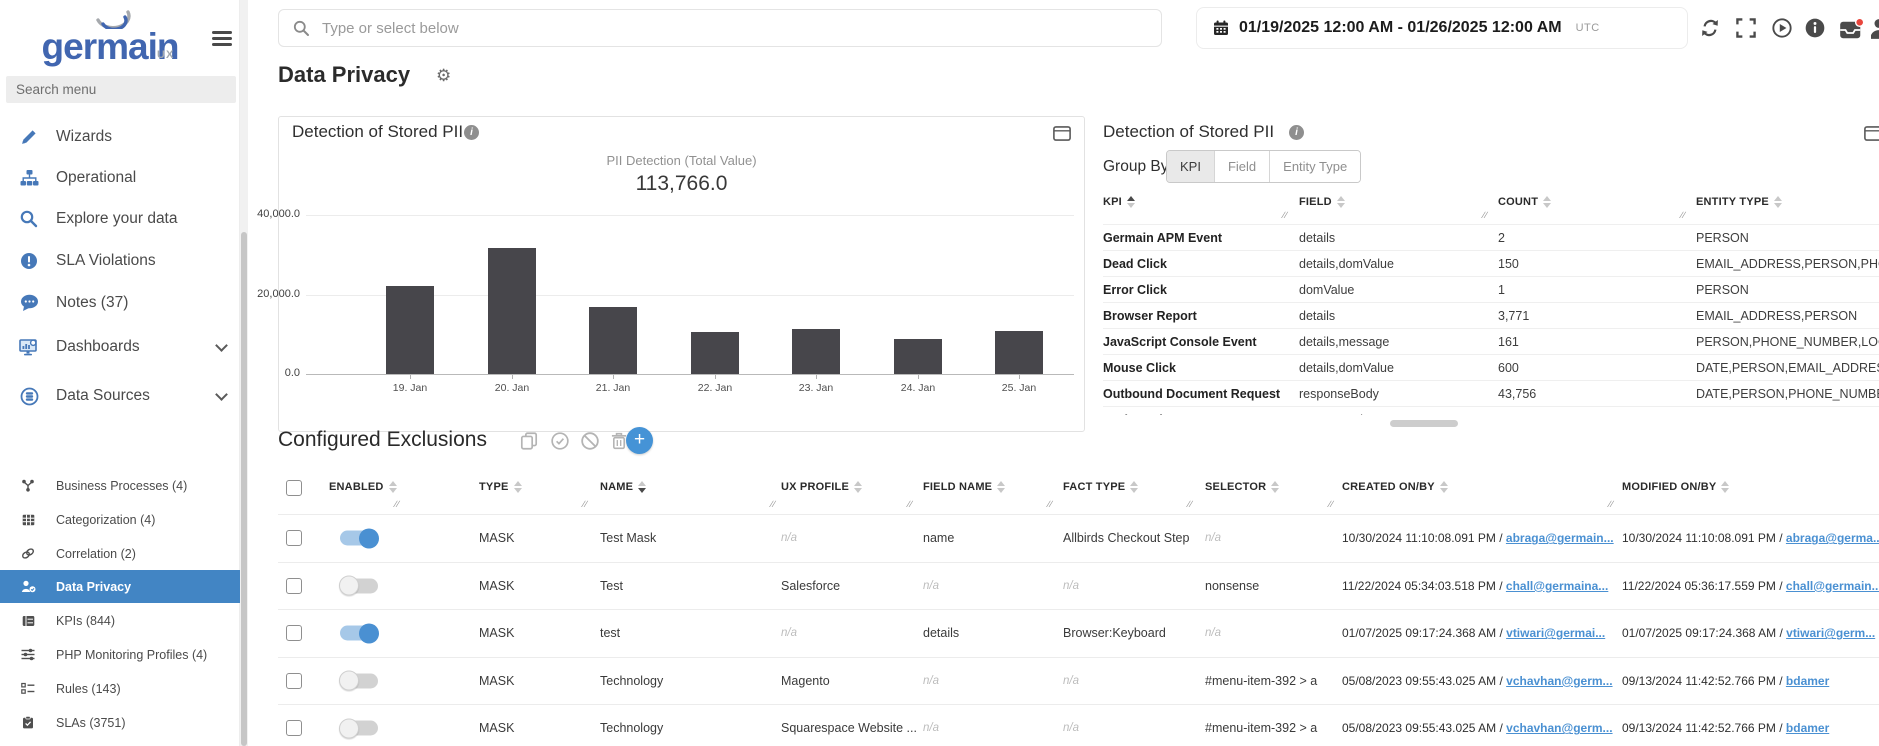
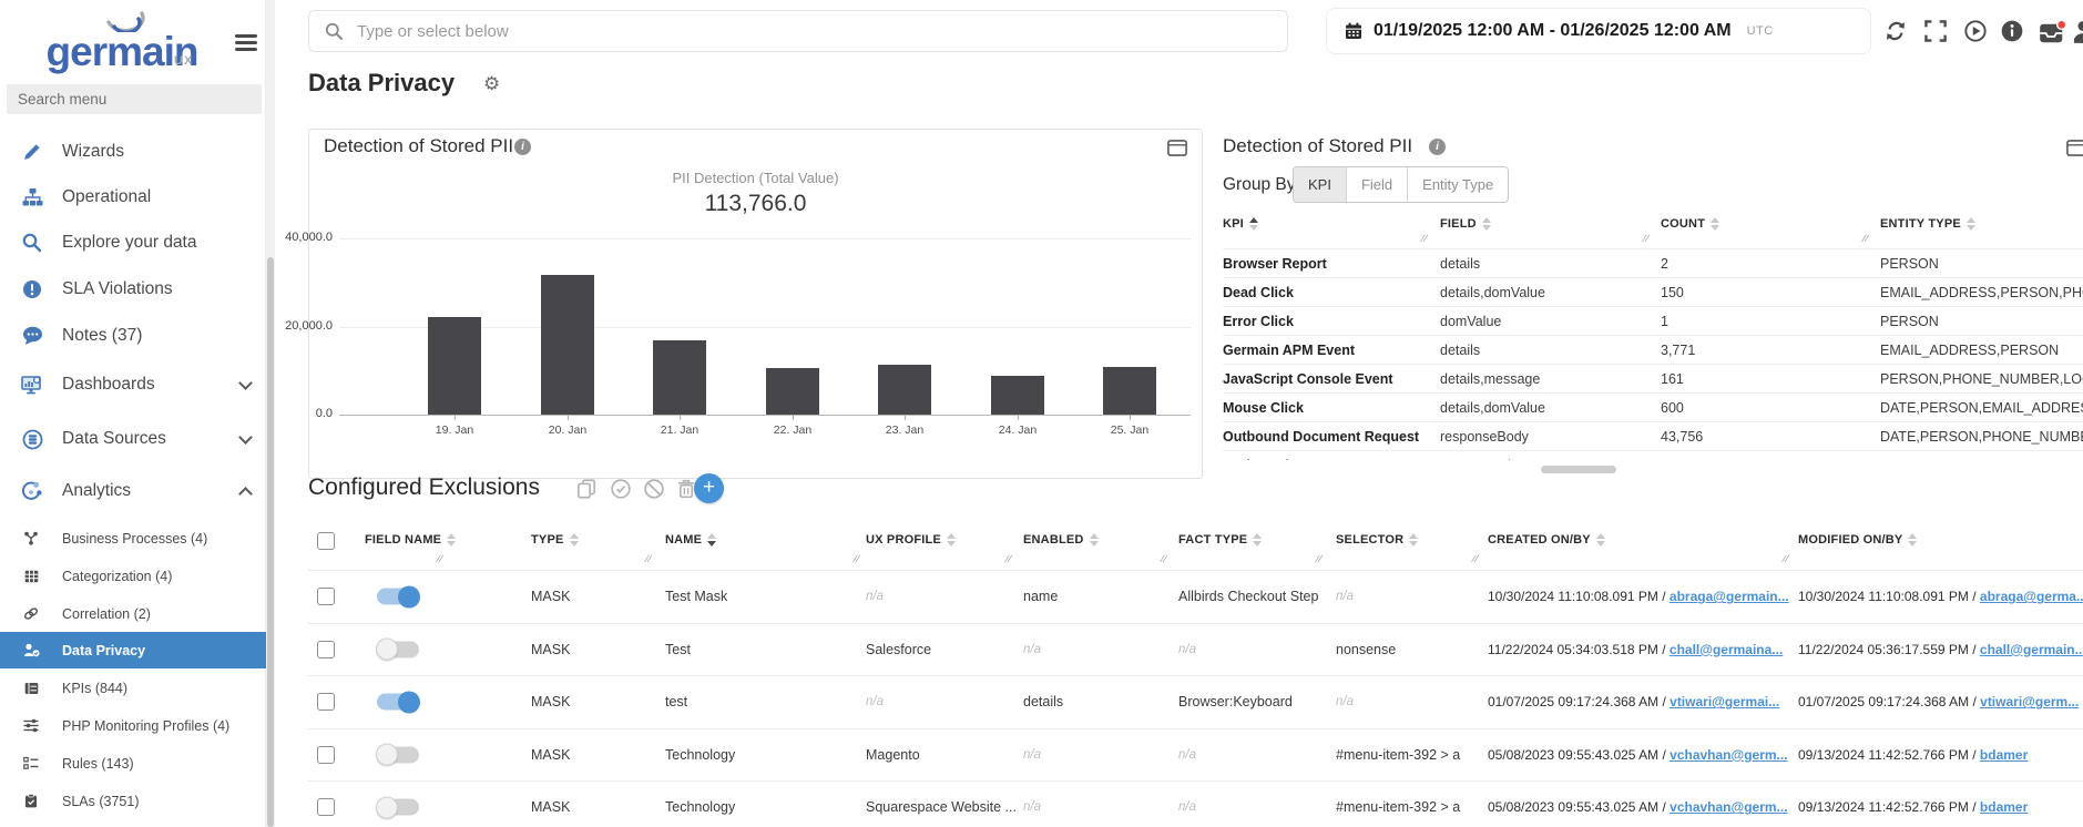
  germain
  UX
  Search menu
  Wizards
  Operational
  Explore your data
  SLA Violations
  Notes (37)
  Dashboards
  Data Sources
+ Analytics
  Business Processes (4)
  Categorization (4)
  Correlation (2)
  Data Privacy
  KPIs (844)
  PHP Monitoring Profiles (4)
  Rules (143)
  SLAs (3751)
  Type or select below
  01/19/2025 12:00 AM - 01/26/2025 12:00 AM
  UTC
  Data Privacy
  ⚙
  Detection of Stored PII
  PII Detection (Total Value)
  113,766.0
  40,000.0
  20,000.0
  0.0
  19. Jan
  20. Jan
  21. Jan
  22. Jan
  23. Jan
  24. Jan
  25. Jan
  Detection of Stored PII
  Group By
  KPI
  Field
  Entity Type
  KPI
  FIELD
  COUNT
  ENTITY TYPE
- Germain APM Event
+ Browser Report
  details
  2
  PERSON
  Dead Click
  details,domValue
  150
  EMAIL_ADDRESS,PERSON,PH
  Error Click
  domValue
  1
  PERSON
- Browser Report
+ Germain APM Event
  details
  3,771
  EMAIL_ADDRESS,PERSON
  JavaScript Console Event
  details,message
  161
  PERSON,PHONE_NUMBER,LO
  Mouse Click
  details,domValue
  600
  DATE,PERSON,EMAIL_ADDRE
  Outbound Document Request
  responseBody
  43,756
  DATE,PERSON,PHONE_NUMB
  Configured Exclusions
- ENABLED
+ FIELD NAME
  TYPE
  NAME
  UX PROFILE
- FIELD NAME
+ ENABLED
  FACT TYPE
  SELECTOR
  CREATED ON/BY
  MODIFIED ON/BY
  MASK
  Test Mask
  n/a
  name
  Allbirds Checkout Step
  n/a
  10/30/2024 11:10:08.091 PM / abraga@germain...
  10/30/2024 11:10:08.091 PM / abraga@germa..
  MASK
  Test
  Salesforce
  n/a
  n/a
  nonsense
  11/22/2024 05:34:03.518 PM / chall@germaina...
  11/22/2024 05:36:17.559 PM / chall@germain..
  MASK
  test
  n/a
  details
  Browser:Keyboard
  n/a
  01/07/2025 09:17:24.368 AM / vtiwari@germai...
  01/07/2025 09:17:24.368 AM / vtiwari@germ...
  MASK
  Technology
  Magento
  n/a
  n/a
  #menu-item-392 > a
  05/08/2023 09:55:43.025 AM / vchavhan@germ...
  09/13/2024 11:42:52.766 PM / bdamer
  MASK
  Technology
  Squarespace Website ...
  n/a
  n/a
  #menu-item-392 > a
  05/08/2023 09:55:43.025 AM / vchavhan@germ...
  09/13/2024 11:42:52.766 PM / bdamer
